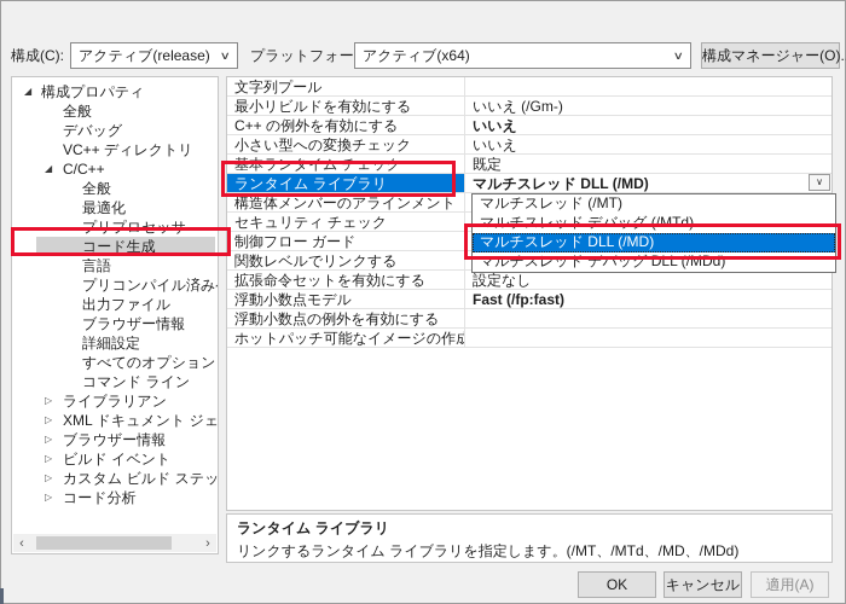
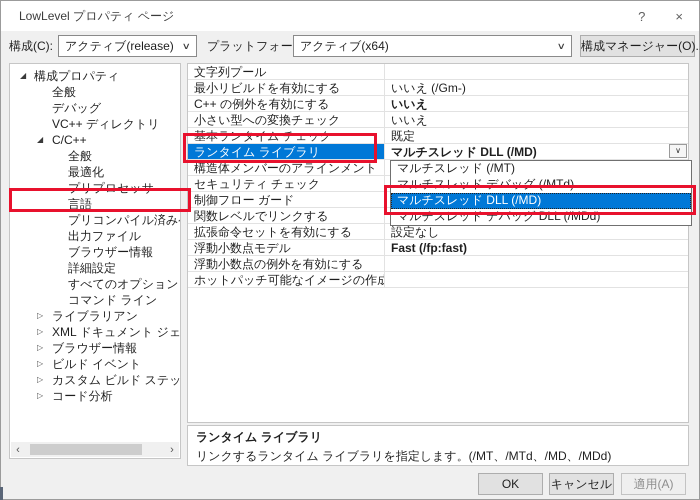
+ LowLevel プロパティ ページ
+ ?
+ ×
  構成(C):
  アクティブ(release)
  ∨
  アクティブ(x64)
  ∨
  構成マネージャー(O).
  ◢
  構成プロパティ
  全般
  デバッグ
  VC++ ディレクトリ
  ◢
  C/C++
  全般
  最適化
  プリプロセッサ
- コード生成
  言語
  出力ファイル
  ブラウザー情報
  詳細設定
  すべてのオプション
  コマンド ライン
  ▷
  ライブラリアン
  ▷
  ▷
  ブラウザー情報
  ▷
  ビルド イベント
  ▷
  カスタム ビルド ステッ
  ▷
  コード分析
  ‹
  ›
  文字列プール
  最小リビルドを有効にする
  いいえ (/Gm-)
  C++ の例外を有効にする
  いいえ
  小さい型への変換チェック
  いいえ
  基本ランタイム チェック
  既定
  ランタイム ライブラリ
  マルチスレッド DLL (/MD)
  ∨
  構造体メンバーのアラインメント
  セキュリティ チェック
  制御フロー ガード
  関数レベルでリンクする
  拡張命令セットを有効にする
  設定なし
  浮動小数点モデル
  Fast (/fp:fast)
  浮動小数点の例外を有効にする
  ホットパッチ可能なイメージの作成
  マルチスレッド (/MT)
  マルチスレッド デバッグ (/MTd)
  マルチスレッド DLL (/MD)
  マルチスレッド デバッグ DLL (/MDd)
  ランタイム ライブラリ
  リンクするランタイム ライブラリを指定します。(/MT、/MTd、/MD、/MDd)
  OK
  キャンセル
  適用(A)
